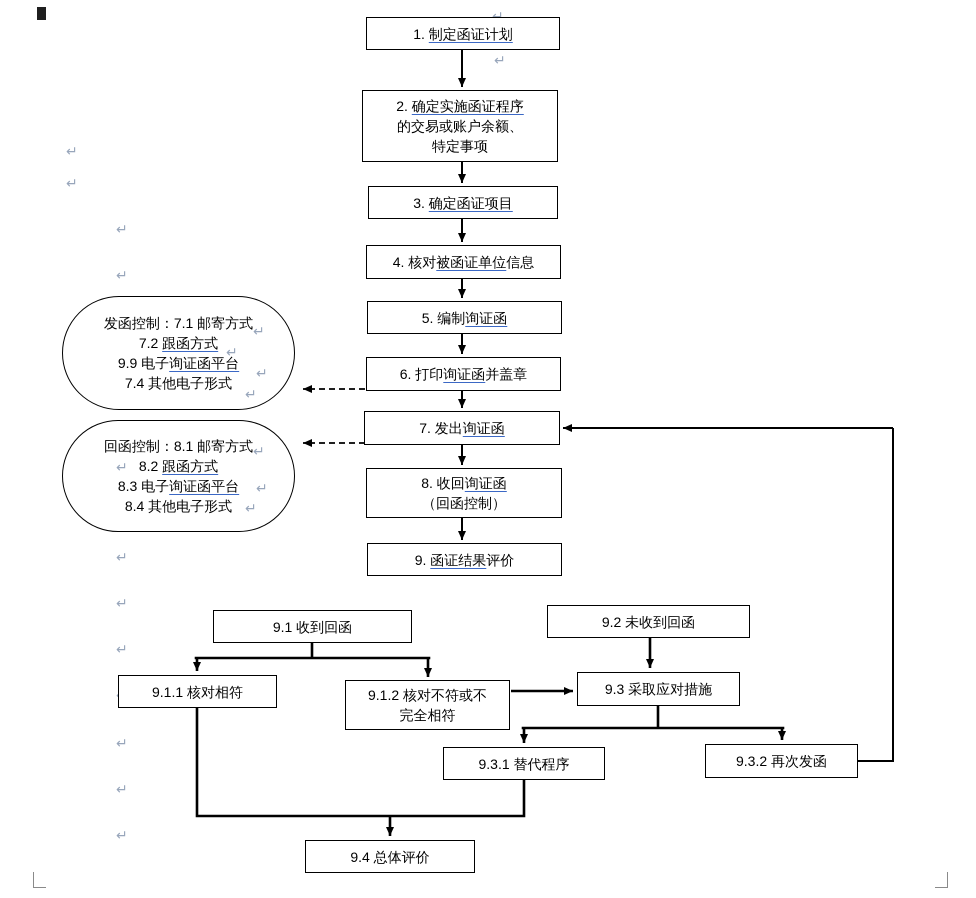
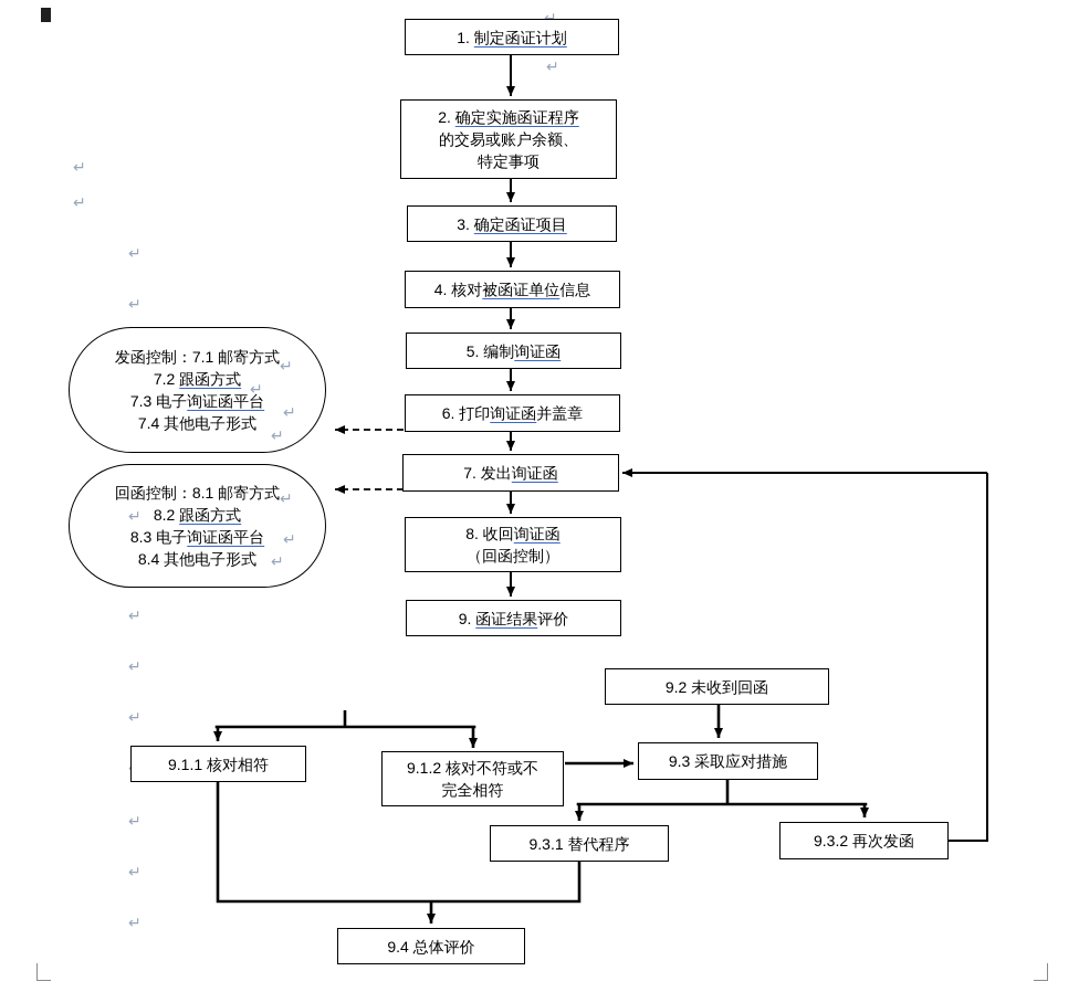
  1. 制定函证计划
  2. 确定实施函证程序
  的交易或账户余额、
  特定事项
  3. 确定函证项目
  4. 核对被函证单位信息
  5. 编制询证函
  6. 打印询证函并盖章
  7. 发出询证函
  8. 收回询证函
  （回函控制）
  9. 函证结果评价
  发函控制：7.1 邮寄方式
  7.2 跟函方式
- 9.9 电子询证函平台
+ 7.3 电子询证函平台
  7.4 其他电子形式
  回函控制：8.1 邮寄方式
  8.2 跟函方式
  8.3 电子询证函平台
  8.4 其他电子形式
- 9.1 收到回函
  9.2 未收到回函
  9.1.1 核对相符
  9.1.2 核对不符或不
  完全相符
  9.3 采取应对措施
  9.3.1 替代程序
  9.3.2 再次发函
  9.4 总体评价
  ↵
  ↵
  ↵
  ↵
  ↵
  ↵
  ↵
  ↵
  ↵
  ↵
  ↵
  ↵
  ↵
  ↵
  ↵
  ↵
  ↵
  ↵
  ↵
  ↵
